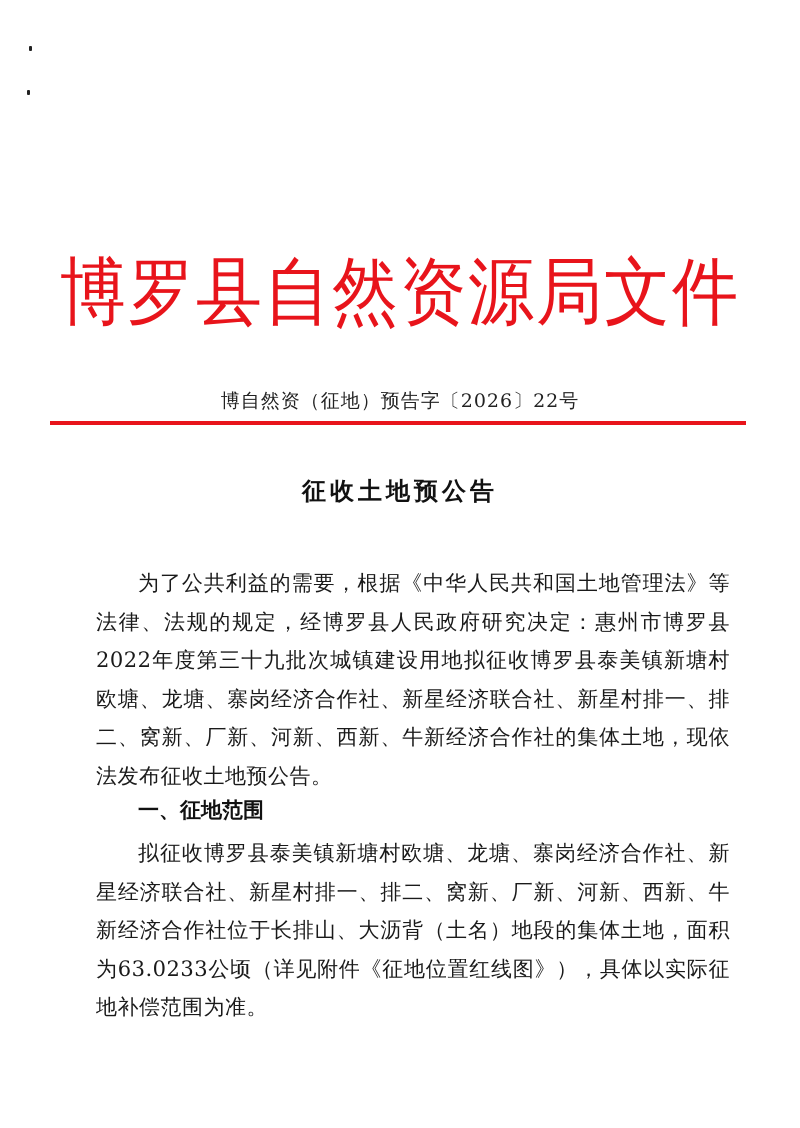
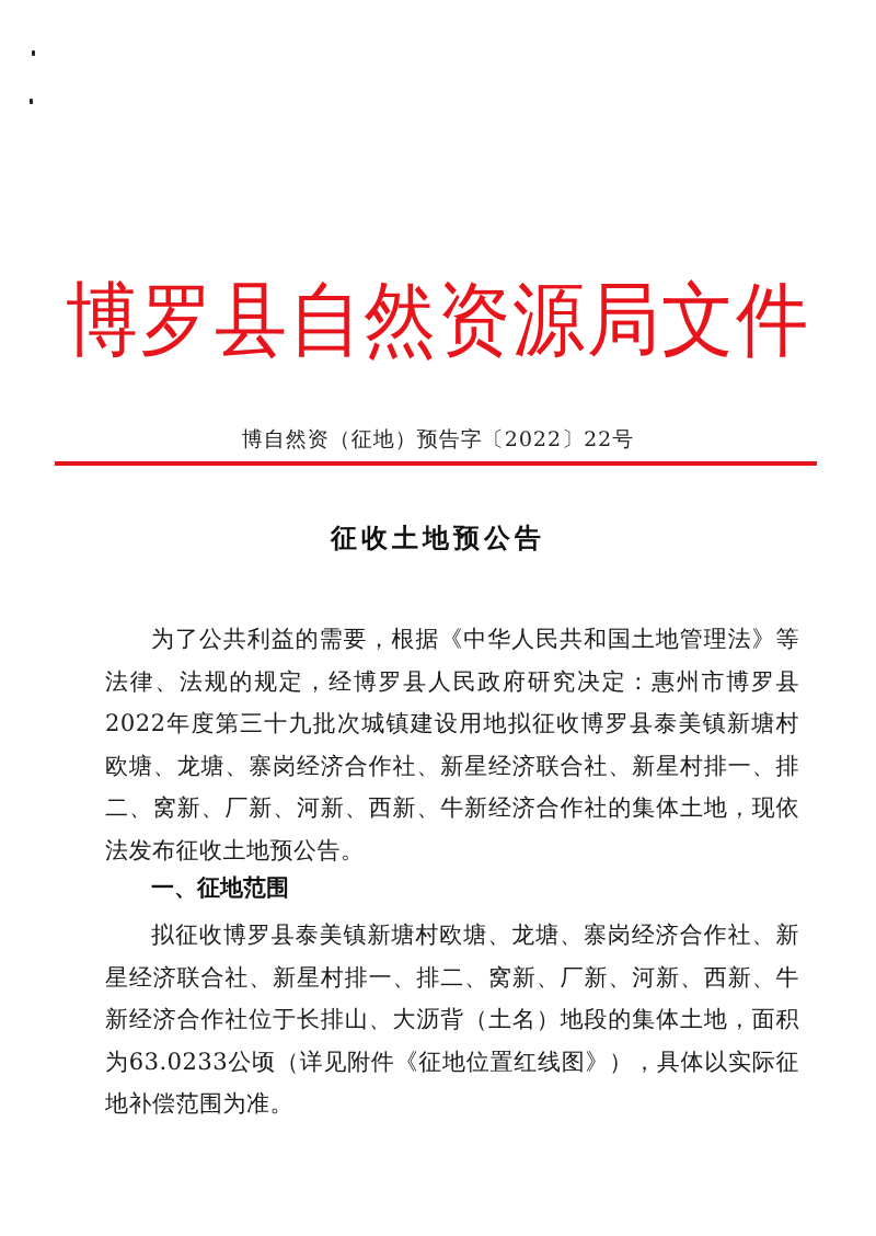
  博罗县自然资源局文件
- 博自然资（征地）预告字〔2026〕22号
+ 博自然资（征地）预告字〔2022〕22号
  征收土地预公告
  为了公共利益的需要，根据《中华人民共和国土地管理法》等法律、法规的规定，经博罗县人民政府研究决定：惠州市博罗县2022年度第三十九批次城镇建设用地拟征收博罗县泰美镇新塘村欧塘、龙塘、寨岗经济合作社、新星经济联合社、新星村排一、排二、窝新、厂新、河新、西新、牛新经济合作社的集体土地，现依法发布征收土地预公告。
  一、征地范围
  拟征收博罗县泰美镇新塘村欧塘、龙塘、寨岗经济合作社、新星经济联合社、新星村排一、排二、窝新、厂新、河新、西新、牛新经济合作社位于长排山、大沥背（土名）地段的集体土地，面积为63.0233公顷（详见附件《征地位置红线图》），具体以实际征地补偿范围为准。
